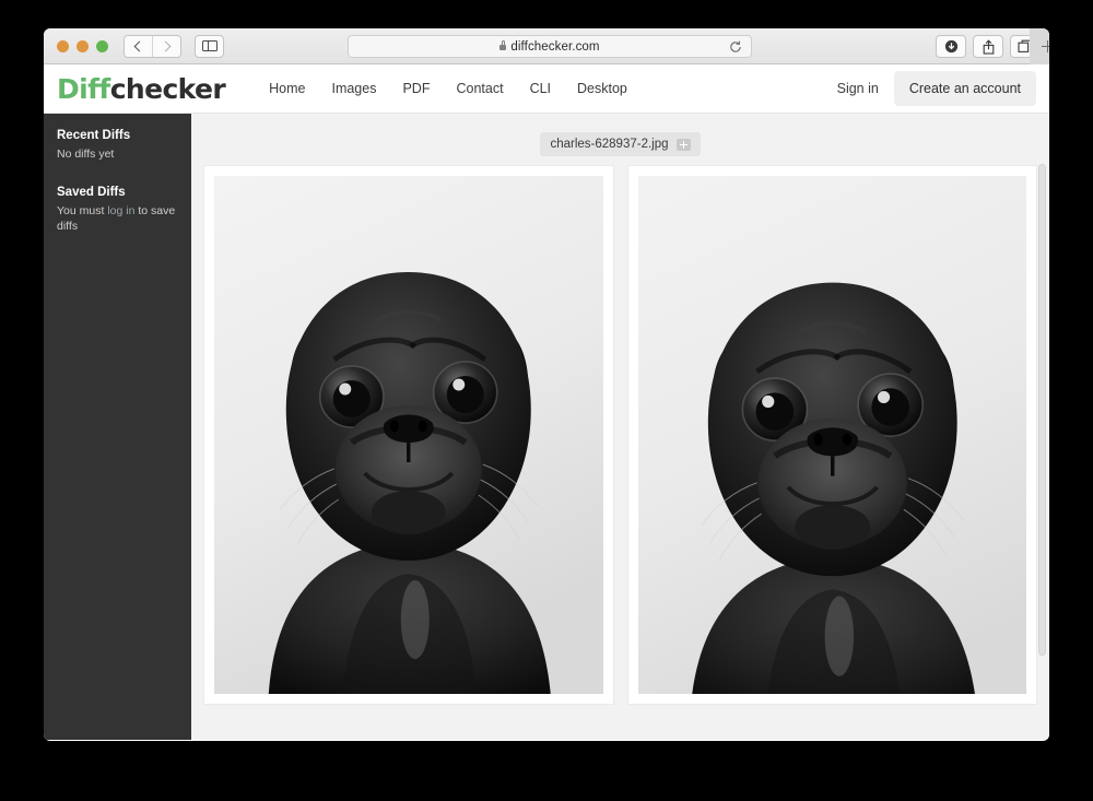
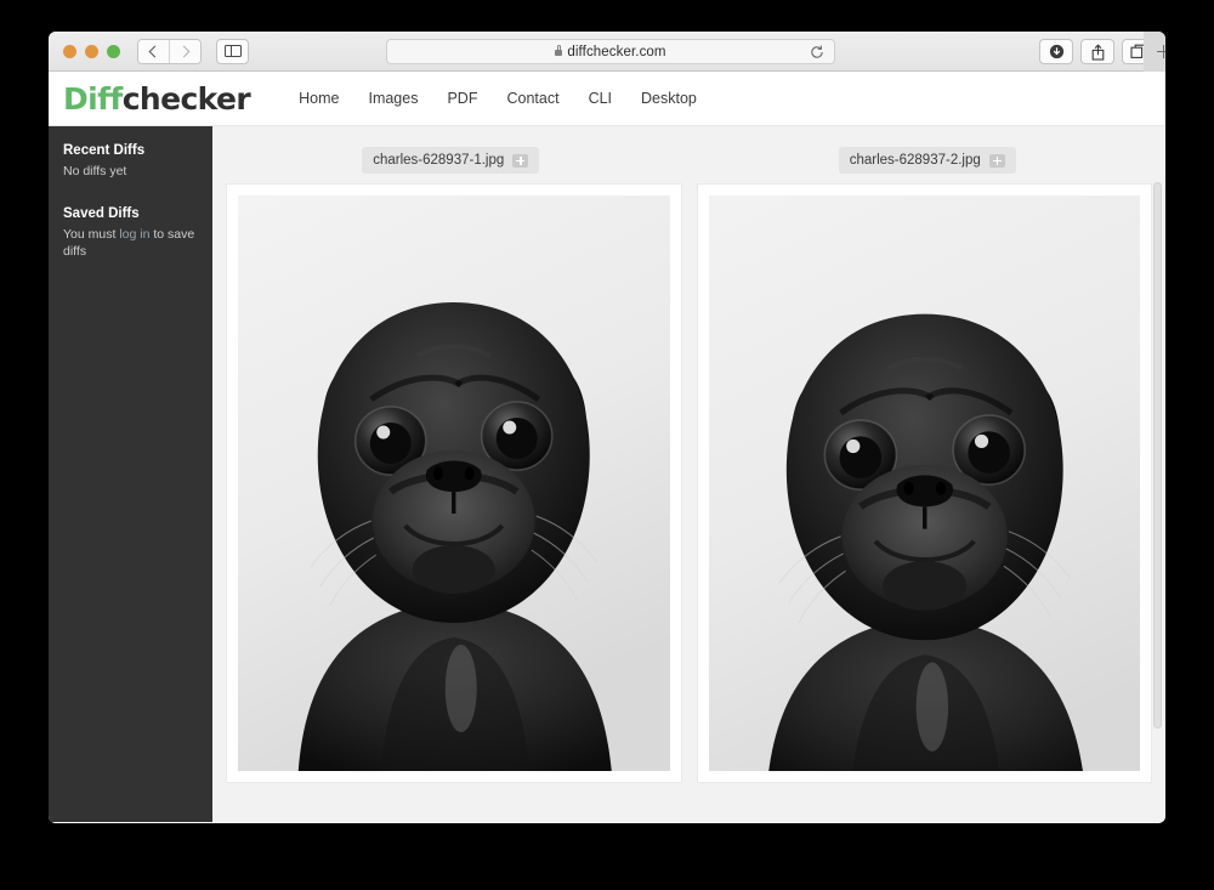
  diffchecker.com
  Diffchecker
  Home
  Images
  PDF
  Contact
  CLI
  Desktop
- Sign in
- Create an account
  Recent Diffs
  No diffs yet
  Saved Diffs
  You must log in to save diffs
+ charles-628937-1.jpg
  charles-628937-2.jpg
